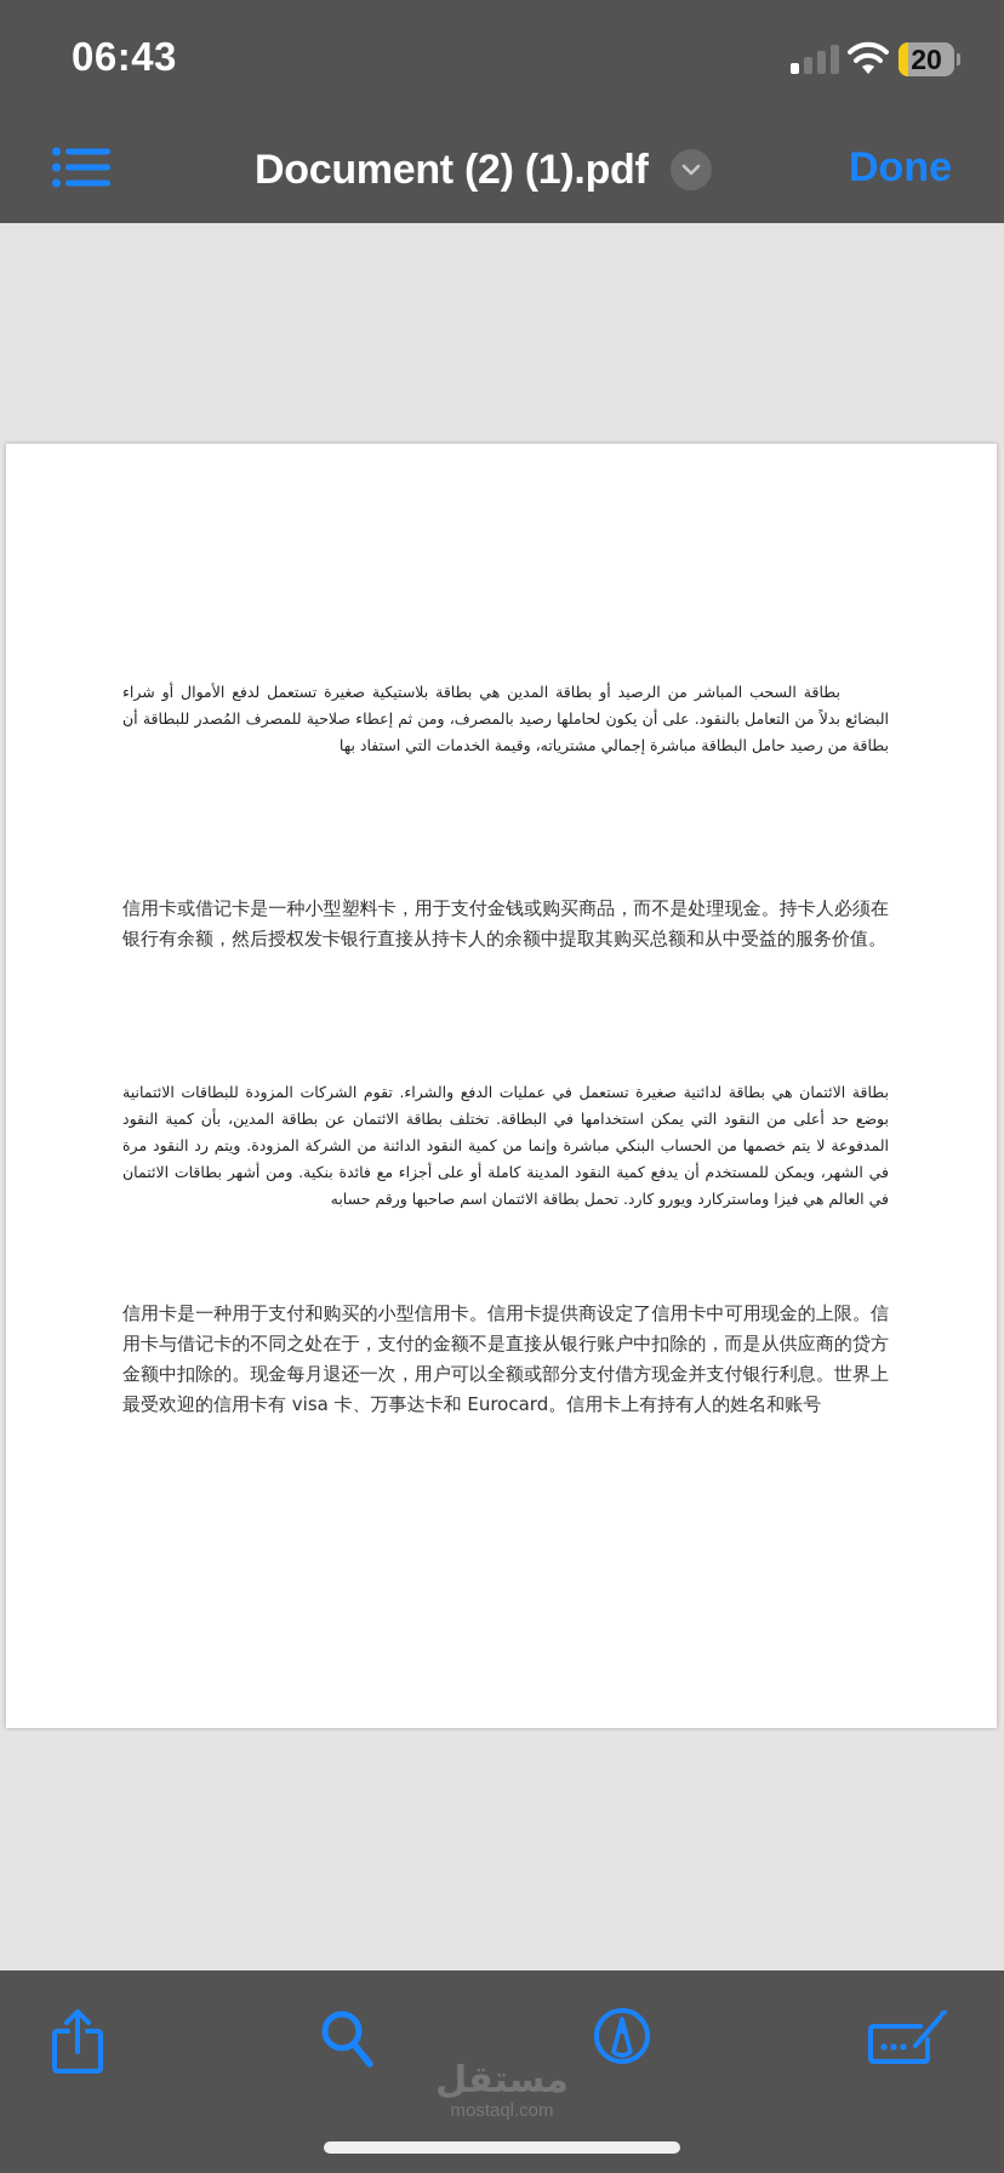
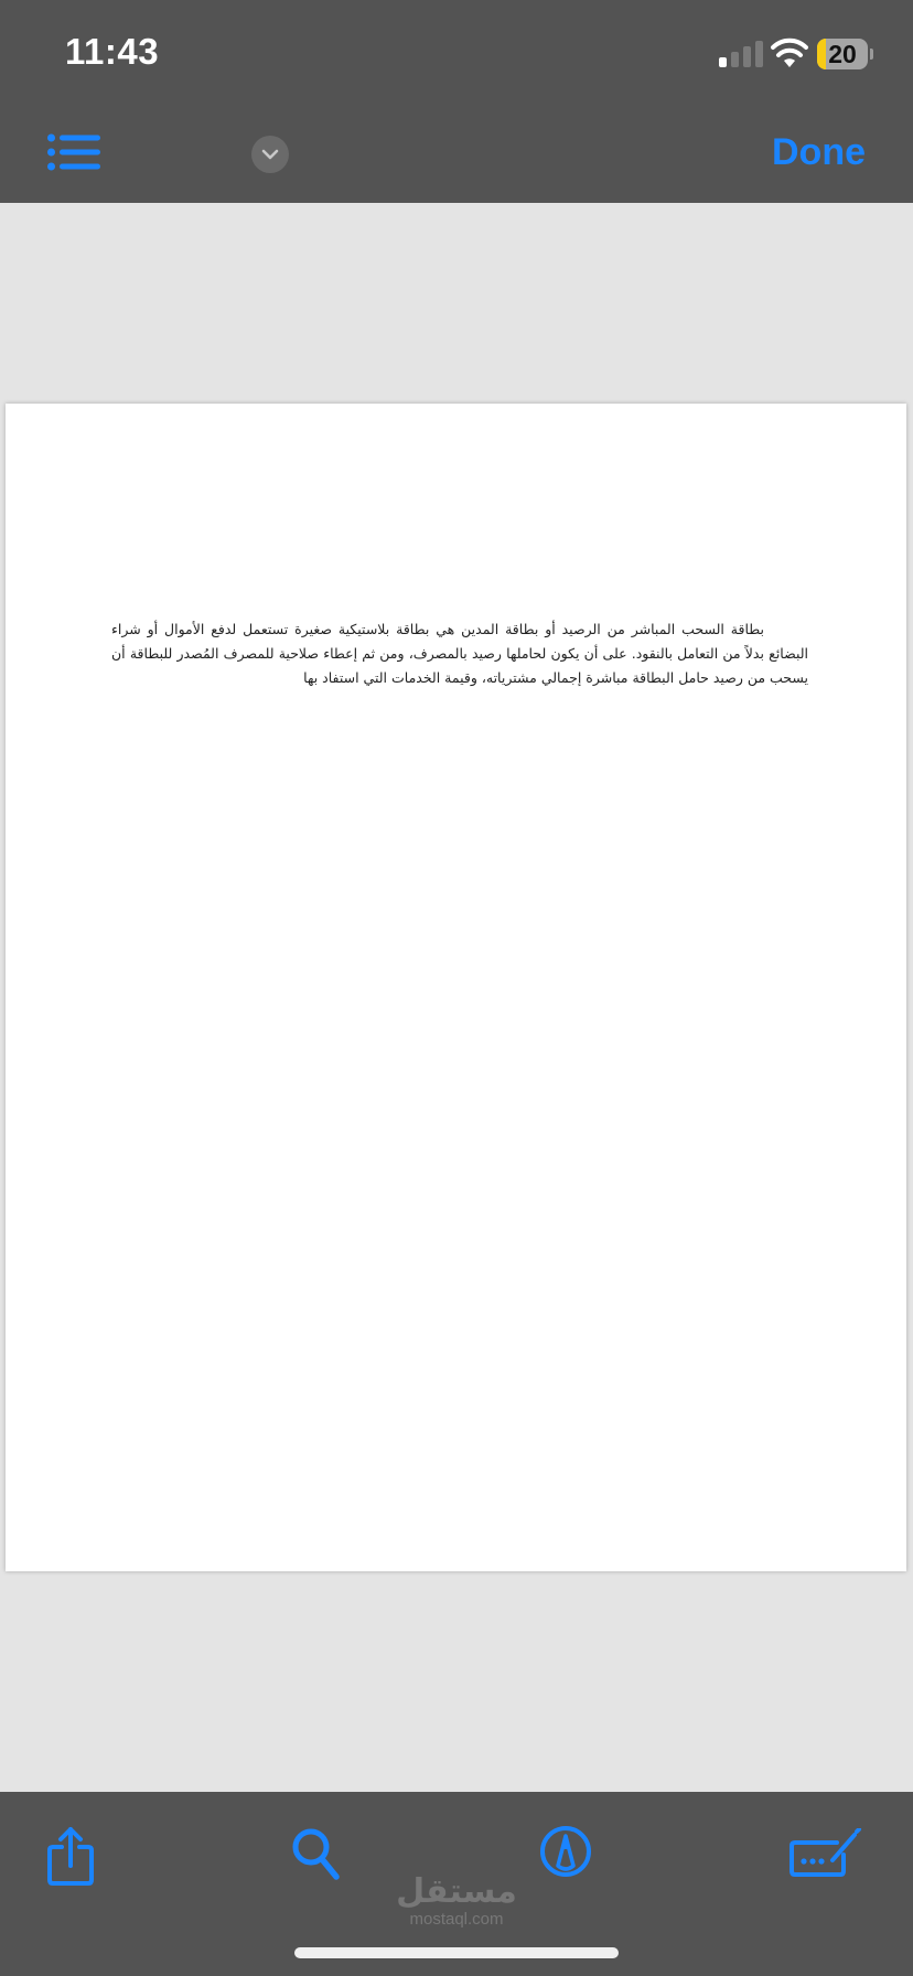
- 06:43
+ 11:43
  20
- Document (2) (1).pdf
  Done
- بطاقة السحب المباشر من الرصيد أو بطاقة المدين هي بطاقة بلاستيكية صغيرة تستعمل لدفع الأموال أو شراء البضائع بدلاً من التعامل بالنقود. على أن يكون لحاملها رصيد بالمصرف، ومن ثم إعطاء صلاحية للمصرف المُصدر للبطاقة أن بطاقة من رصيد حامل البطاقة مباشرة إجمالي مشترياته، وقيمة الخدمات التي استفاد بها
+ بطاقة السحب المباشر من الرصيد أو بطاقة المدين هي بطاقة بلاستيكية صغيرة تستعمل لدفع الأموال أو شراء البضائع بدلاً من التعامل بالنقود. على أن يكون لحاملها رصيد بالمصرف، ومن ثم إعطاء صلاحية للمصرف المُصدر للبطاقة أن يسحب من رصيد حامل البطاقة مباشرة إجمالي مشترياته، وقيمة الخدمات التي استفاد بها
- 信用卡或借记卡是一种小型塑料卡，用于支付金钱或购买商品，而不是处理现金。持卡人必须在银行有余额，然后授权发卡银行直接从持卡人的余额中提取其购买总额和从中受益的服务价值。
- بطاقة الائتمان هي بطاقة لدائنية صغيرة تستعمل في عمليات الدفع والشراء. تقوم الشركات المزودة للبطاقات الائتمانية بوضع حد أعلى من النقود التي يمكن استخدامها في البطاقة. تختلف بطاقة الائتمان عن بطاقة المدين، بأن كمية النقود المدفوعة لا يتم خصمها من الحساب البنكي مباشرة وإنما من كمية النقود الدائنة من الشركة المزودة. ويتم رد النقود مرة في الشهر، ويمكن للمستخدم أن يدفع كمية النقود المدينة كاملة أو على أجزاء مع فائدة بنكية. ومن أشهر بطاقات الائتمان في العالم هي فيزا وماستركارد ويورو كارد. تحمل بطاقة الائتمان اسم صاحبها ورقم حسابه
- 信用卡是一种用于支付和购买的小型信用卡。信用卡提供商设定了信用卡中可用现金的上限。信用卡与借记卡的不同之处在于，支付的金额不是直接从银行账户中扣除的，而是从供应商的贷方金额中扣除的。现金每月退还一次，用户可以全额或部分支付借方现金并支付银行利息。世界上最受欢迎的信用卡有 visa 卡、万事达卡和 Eurocard。信用卡上有持有人的姓名和账号
  مستقل
  mostaql.com
